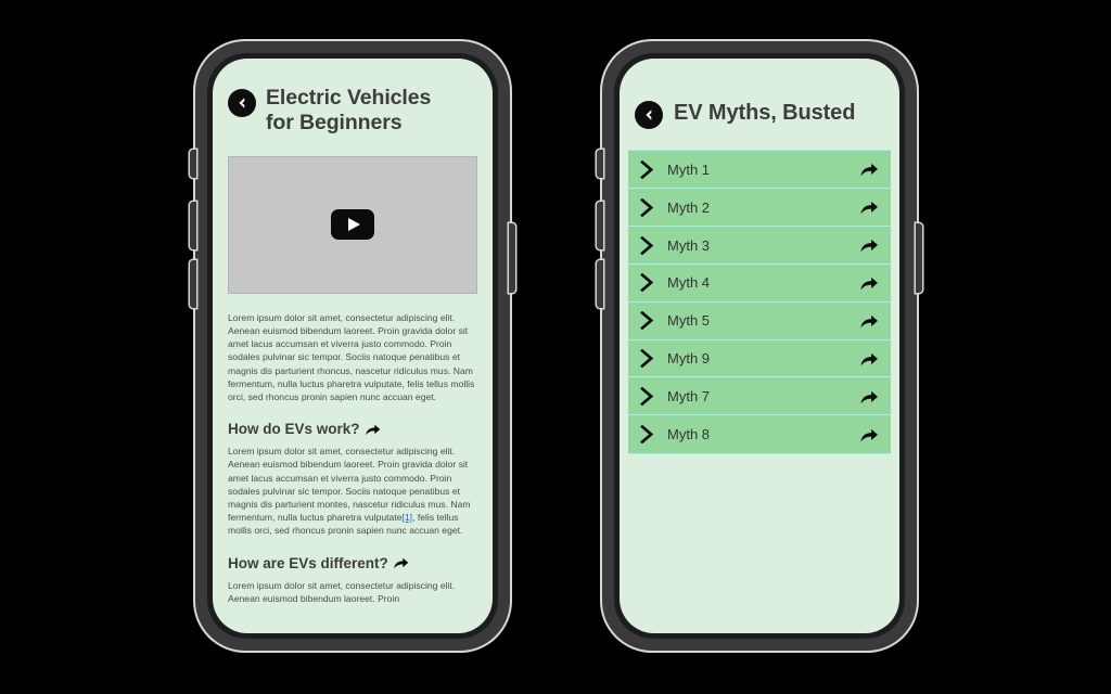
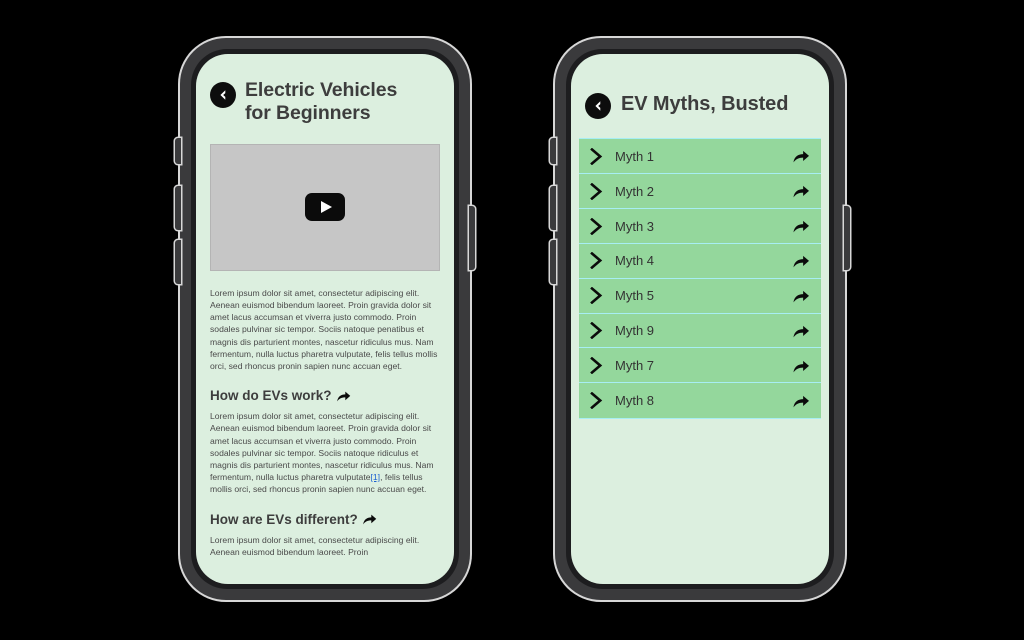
  Electric Vehicles
  for Beginners
- Lorem ipsum dolor sit amet, consectetur adipiscing elit. Aenean euismod bibendum laoreet. Proin gravida dolor sit amet lacus accumsan et viverra justo commodo. Proin sodales pulvinar sic tempor. Sociis natoque penatibus et magnis dis parturient rhoncus, nascetur ridiculus mus. Nam fermentum, nulla luctus pharetra vulputate, felis tellus mollis orci, sed rhoncus pronin sapien nunc accuan eget.
+ Lorem ipsum dolor sit amet, consectetur adipiscing elit. Aenean euismod bibendum laoreet. Proin gravida dolor sit amet lacus accumsan et viverra justo commodo. Proin sodales pulvinar sic tempor. Sociis natoque penatibus et magnis dis parturient montes, nascetur ridiculus mus. Nam fermentum, nulla luctus pharetra vulputate, felis tellus mollis orci, sed rhoncus pronin sapien nunc accuan eget.
  How do EVs work?
- Lorem ipsum dolor sit amet, consectetur adipiscing elit. Aenean euismod bibendum laoreet. Proin gravida dolor sit amet lacus accumsan et viverra justo commodo. Proin sodales pulvinar sic tempor. Sociis natoque penatibus et magnis dis parturient montes, nascetur ridiculus mus. Nam fermentum, nulla luctus pharetra vulputate[1], felis tellus mollis orci, sed rhoncus pronin sapien nunc accuan eget.
+ Lorem ipsum dolor sit amet, consectetur adipiscing elit. Aenean euismod bibendum laoreet. Proin gravida dolor sit amet lacus accumsan et viverra justo commodo. Proin sodales pulvinar sic tempor. Sociis natoque ridiculus et magnis dis parturient montes, nascetur ridiculus mus. Nam fermentum, nulla luctus pharetra vulputate[1], felis tellus mollis orci, sed rhoncus pronin sapien nunc accuan eget.
  How are EVs different?
  Lorem ipsum dolor sit amet, consectetur adipiscing elit. Aenean euismod bibendum laoreet. Proin
  EV Myths, Busted
  Myth 1
  Myth 2
  Myth 3
  Myth 4
  Myth 5
  Myth 9
  Myth 7
  Myth 8
